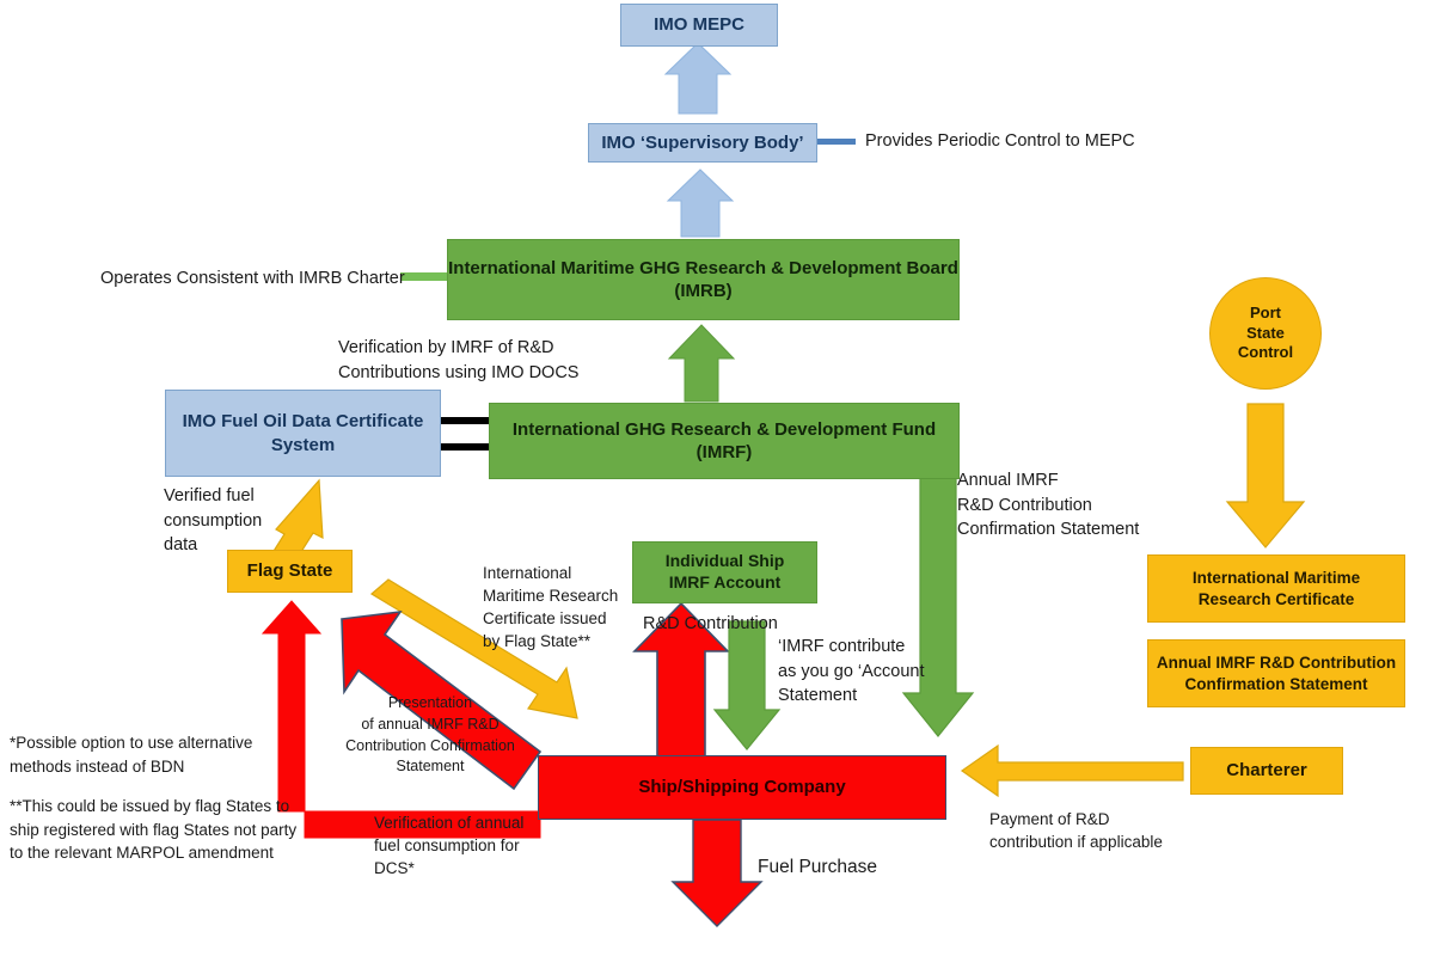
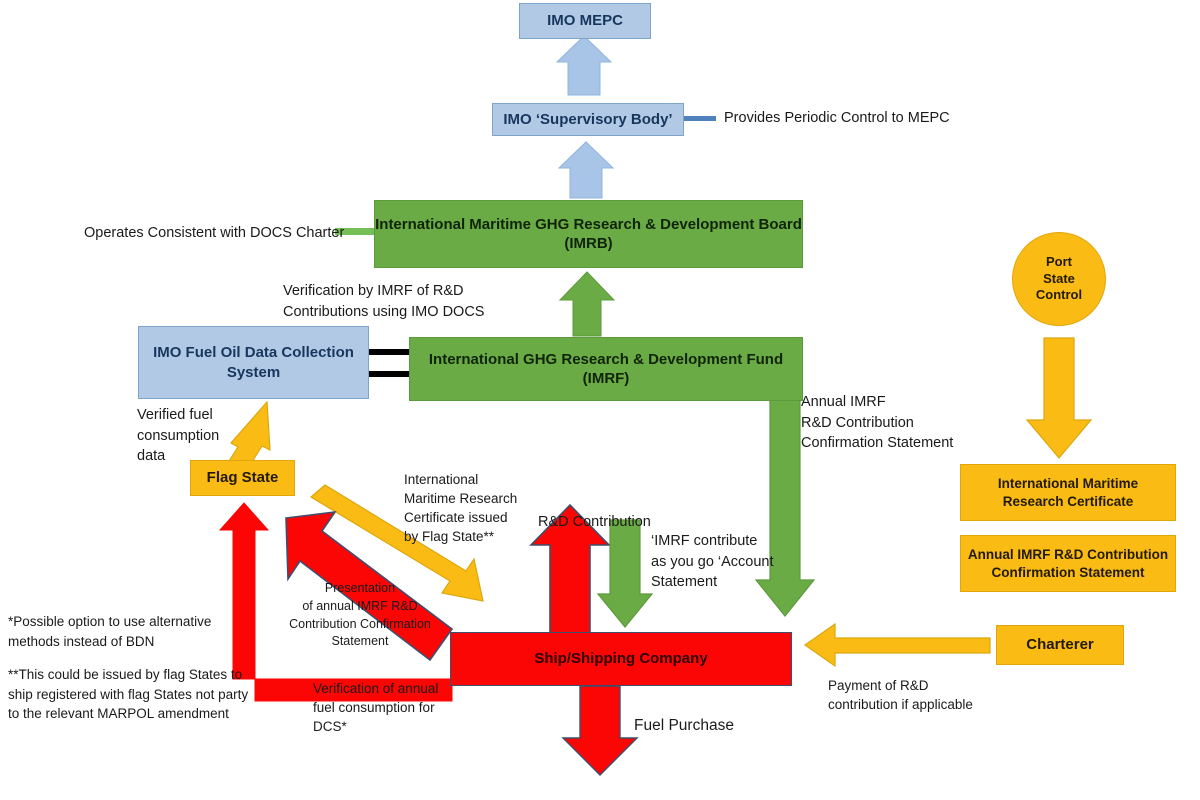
  IMO MEPC
  IMO ‘Supervisory Body’
  International Maritime GHG Research & Development Board
  (IMRB)
- IMO Fuel Oil Data Certificate System
+ IMO Fuel Oil Data Collection System
  International GHG Research & Development Fund
  (IMRF)
  Flag State
- Individual Ship
- IMRF Account
  Ship/Shipping Company
  Port
  State
  Control
  International Maritime
  Research Certificate
  Annual IMRF R&D Contribution
  Confirmation Statement
  Charterer
  Provides Periodic Control to MEPC
- Operates Consistent with IMRB Charter
+ Operates Consistent with DOCS Charter
  Verification by IMRF of R&D
  Contributions using IMO DOCS
  Verified fuel
  consumption
  data
  International
  Maritime Research
  Certificate issued
  by Flag State**
  R&D Contribution
  ‘IMRF contribute
  as you go ‘Account
  Statement
  Annual IMRF
  R&D Contribution
  Confirmation Statement
  Presentation
  of annual IMRF R&D
  Contribution Confirmation
  Statement
  Verification of annual
  fuel consumption for
  DCS*
  Fuel Purchase
  Payment of R&D
  contribution if applicable
  *Possible option to use alternative
  methods instead of BDN
  **This could be issued by flag States to
  ship registered with flag States not party
  to the relevant MARPOL amendment
